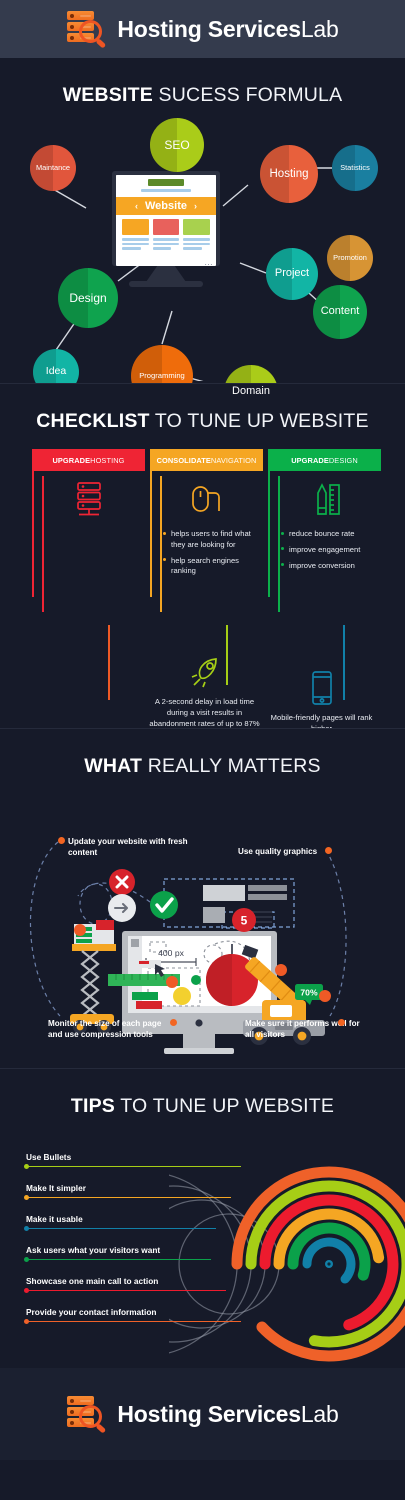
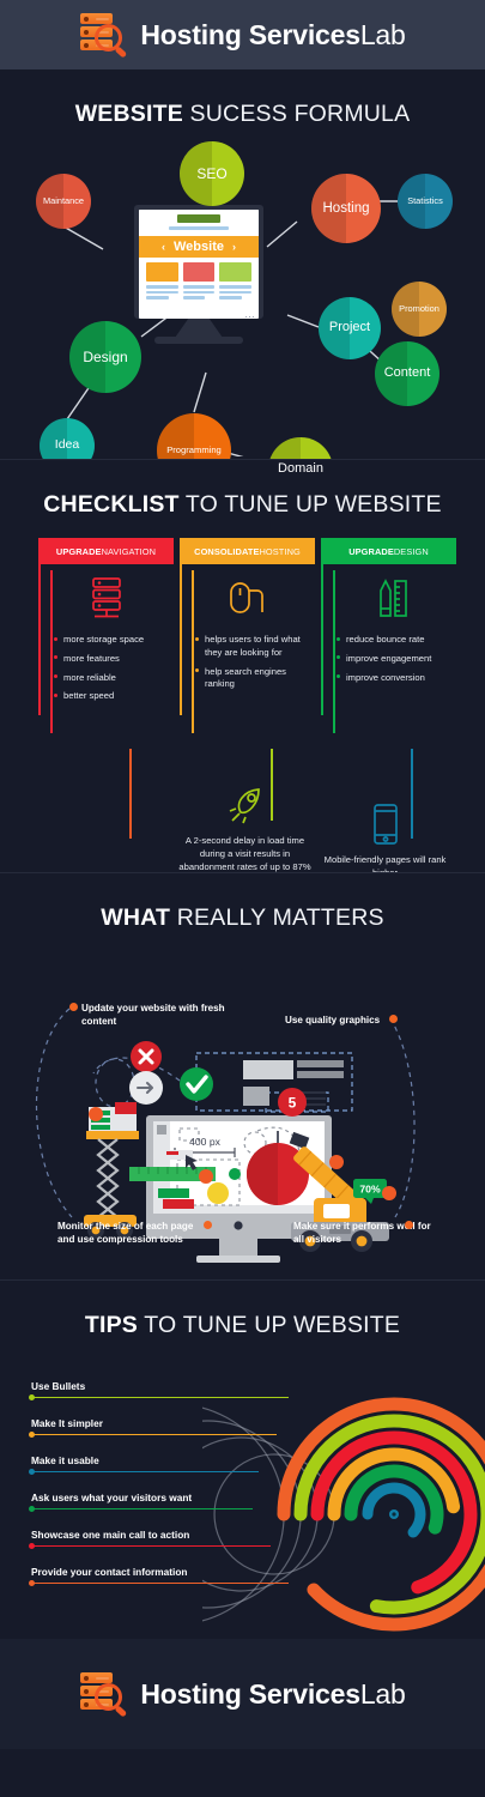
  Hosting ServicesLab
  WEBSITE SUCESS FORMULA
  ‹
  Website
  ›
  …
  SEO
  Maintance
  Hosting
  Statistics
  Design
  Idea
  Programming
  Domain
  Project
  Promotion
  Content
  CHECKLIST TO TUNE UP WEBSITE
  UPGRADE
- HOSTING
+ NAVIGATION
+ more storage space
+ more features
+ more reliable
+ better speed
  CONSOLIDATE
- NAVIGATION
+ HOSTING
  helps users to find what they are looking for
  help search engines ranking
  UPGRADE
  DESIGN
  reduce bounce rate
  improve engagement
  improve conversion
  A 2-second delay in load time during a visit results in abandonment rates of up to 87%
  Mobile-friendly pages will rank
  WHAT REALLY MATTERS
  70%
  5
  400 px
  Update your website with fresh content
  Use quality graphics
  Monitor the size of each page and use compression tools
  Make sure it performs wl for all visitors
  TIPS TO TUNE UP WEBSITE
  Use Bullets
  Make It simpler
  Make it usable
  Ask users what your visitors want
  Showcase one main call to action
  Provide your contact information
  Hosting ServicesLab
